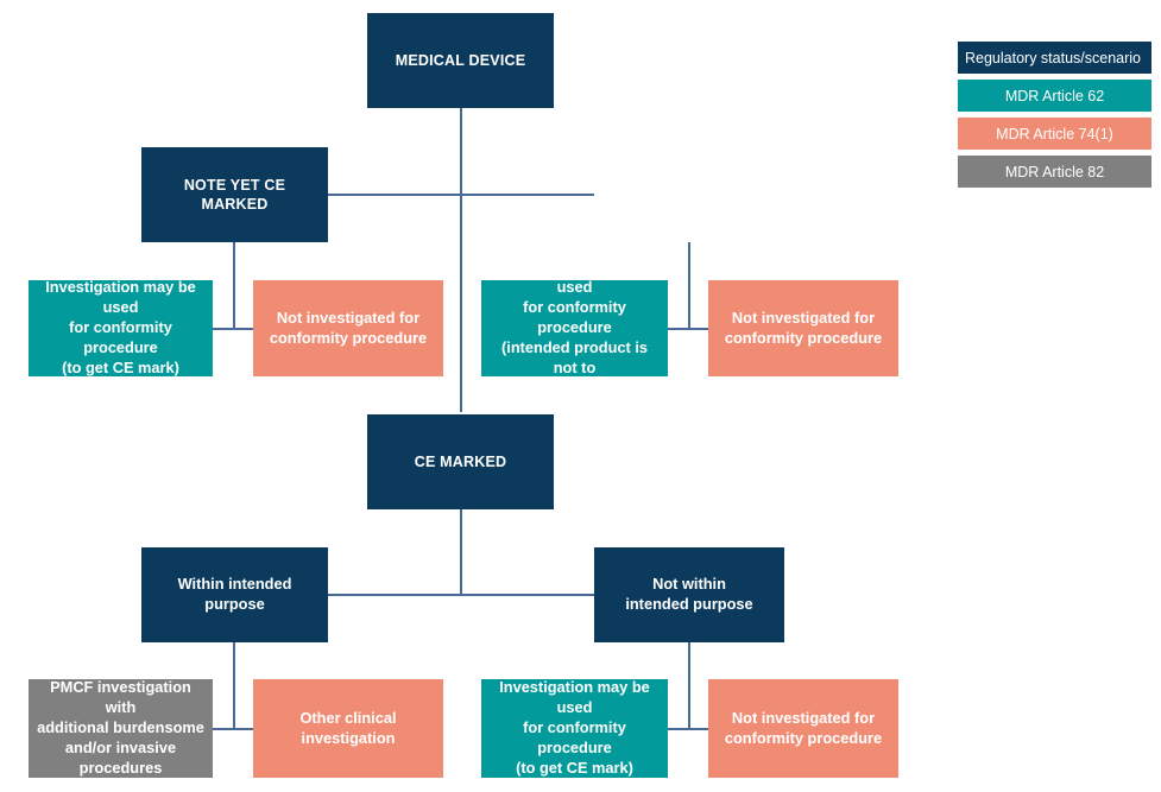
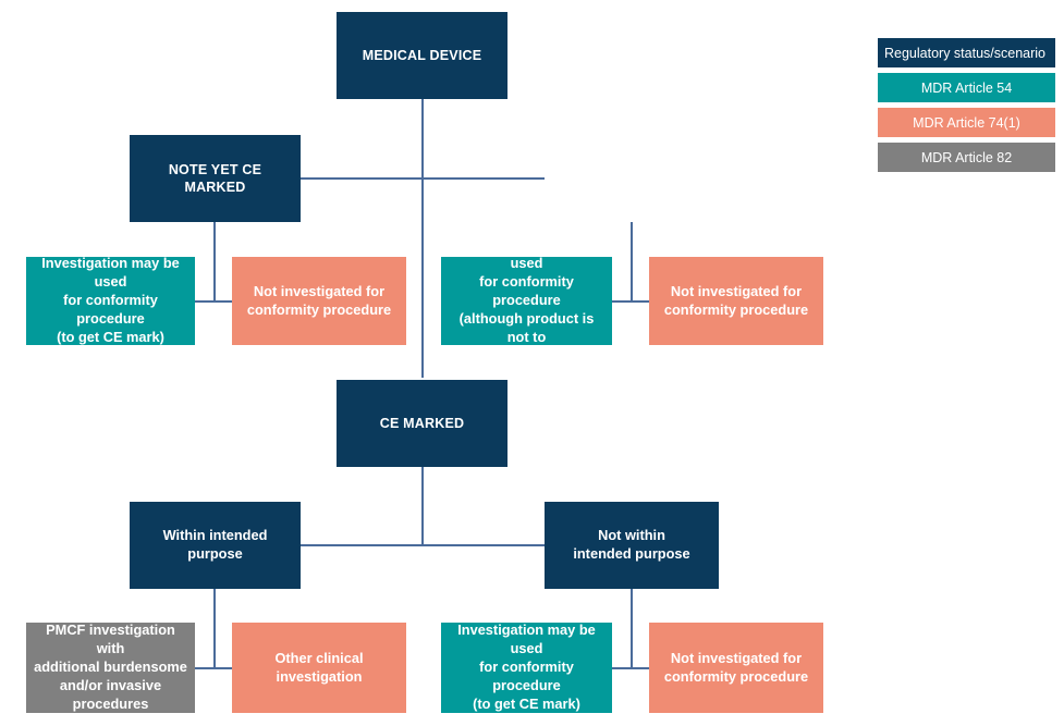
  MEDICAL DEVICE
  NOTE YET CE MARKED
  Investigation may be used
  for conformity procedure
  (to get CE mark)
  Not investigated for
  conformity procedure
  for conformity procedure
- (intended product is not to
+ (although product is not to
  Not investigated for
  conformity procedure
  CE MARKED
  Within intended purpose
  Not within
  intended purpose
  PMCF investigation with
  additional burdensome
  and/or invasive procedures
  Other clinical investigation
  Investigation may be used
  for conformity procedure
  (to get CE mark)
  Not investigated for
  conformity procedure
  Regulatory status/scenario
- MDR Article 62
+ MDR Article 54
  MDR Article 74(1)
  MDR Article 82
